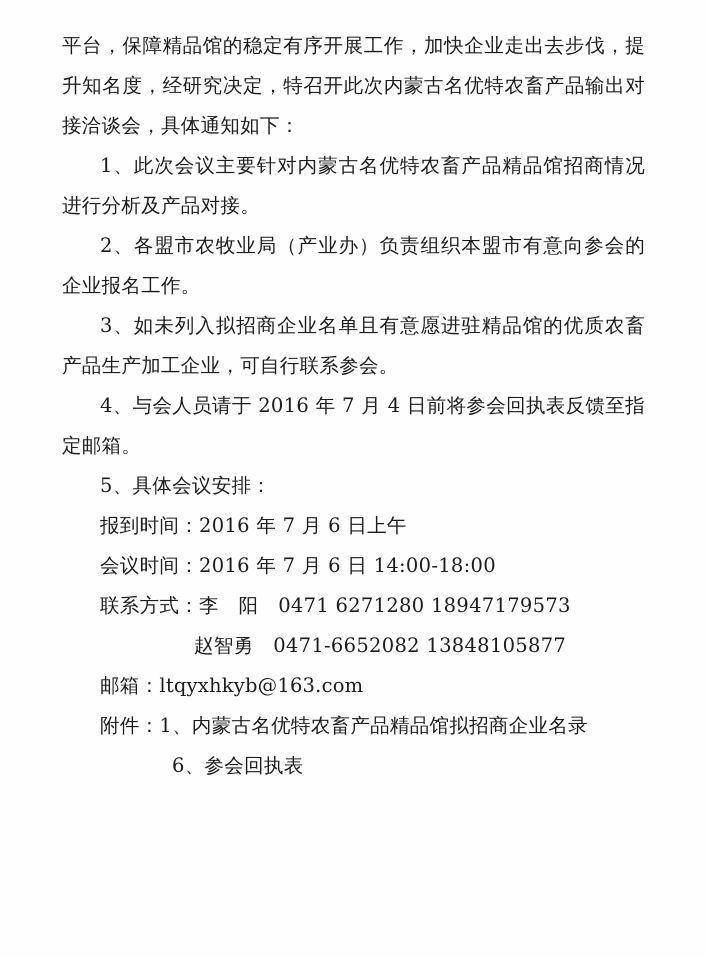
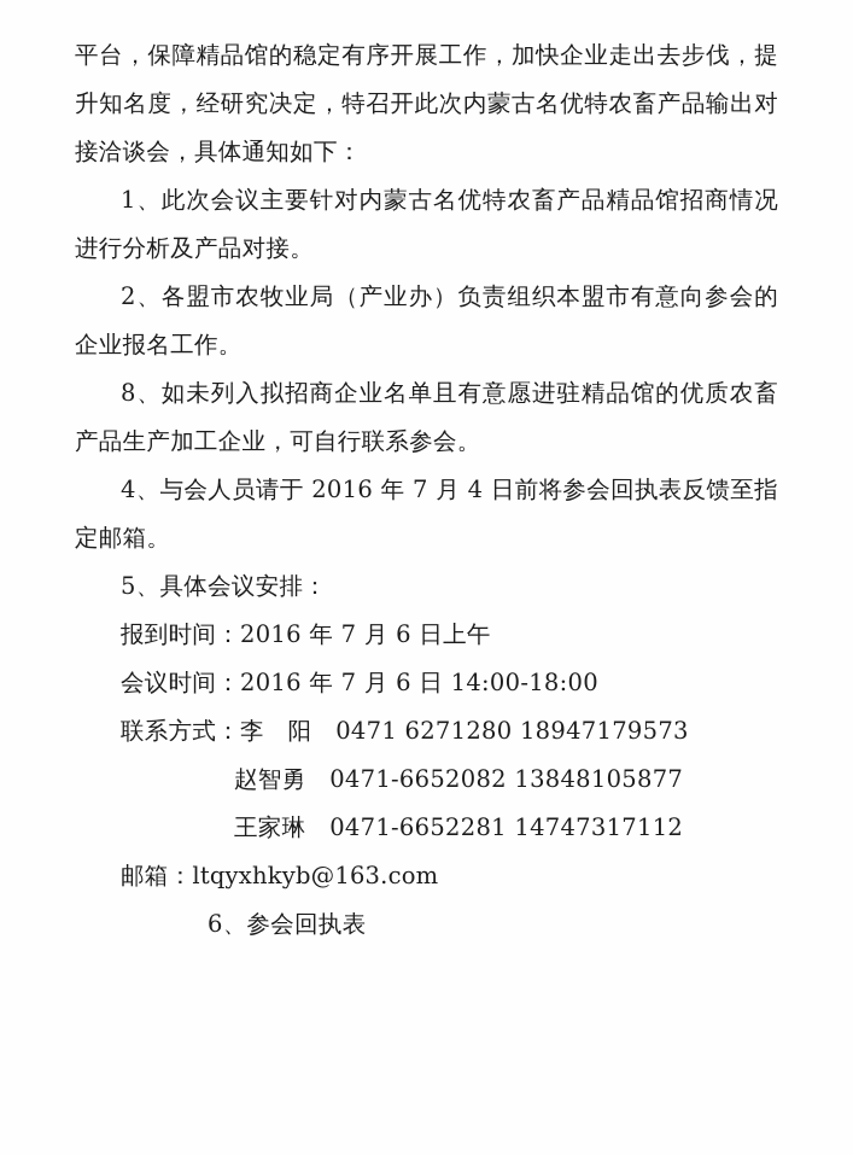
  平台，保障精品馆的稳定有序开展工作，加快企业走出去步伐，提升知名度，经研究决定，特召开此次内蒙古名优特农畜产品输出对接洽谈会，具体通知如下：
  1、此次会议主要针对内蒙古名优特农畜产品精品馆招商情况进行分析及产品对接。
  2、各盟市农牧业局（产业办）负责组织本盟市有意向参会的企业报名工作。
- 3、如未列入拟招商企业名单且有意愿进驻精品馆的优质农畜产品生产加工企业，可自行联系参会。
+ 8、如未列入拟招商企业名单且有意愿进驻精品馆的优质农畜产品生产加工企业，可自行联系参会。
  4、与会人员请于 2016 年 7 月 4 日前将参会回执表反馈至指定邮箱。
  5、具体会议安排：
  报到时间：2016 年 7 月 6 日上午
  会议时间：2016 年 7 月 6 日 14:00-18:00
  联系方式：李 阳 0471 6271280 18947179573
  赵智勇 0471-6652082 13848105877
+ 王家琳 0471-6652281 14747317112
  邮箱：ltqyxhkyb@163.com
- 附件：1、内蒙古名优特农畜产品精品馆拟招商企业名录
  6、参会回执表
